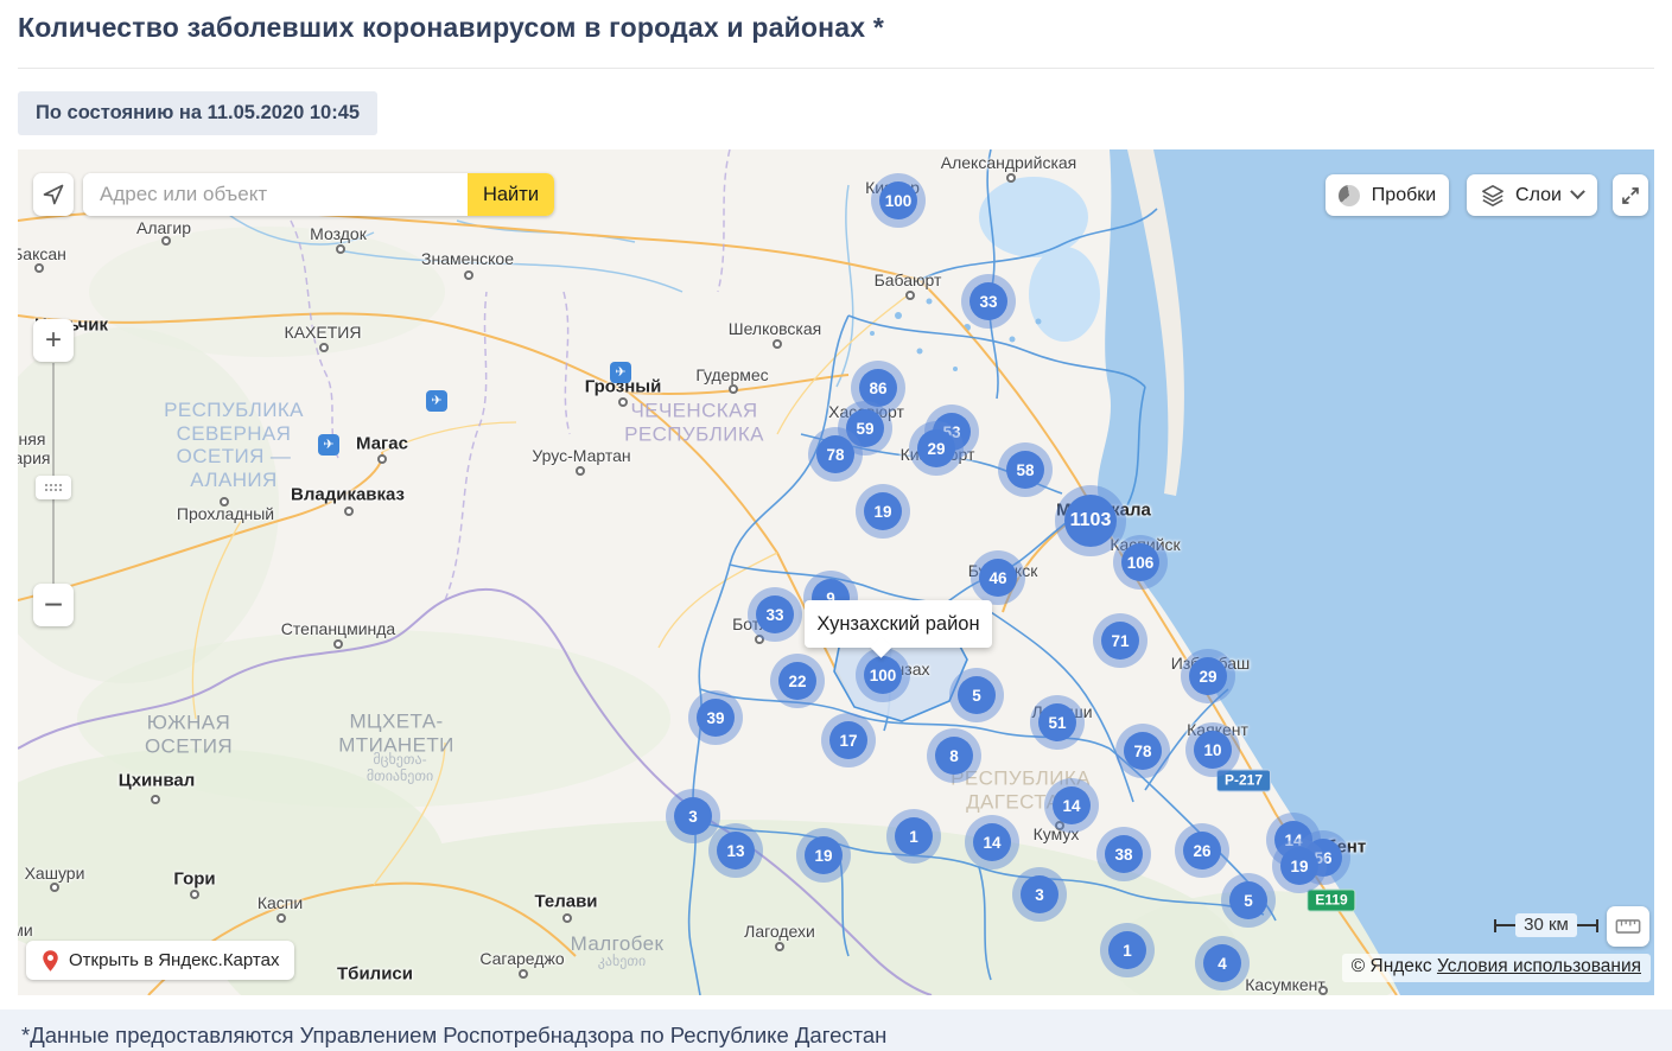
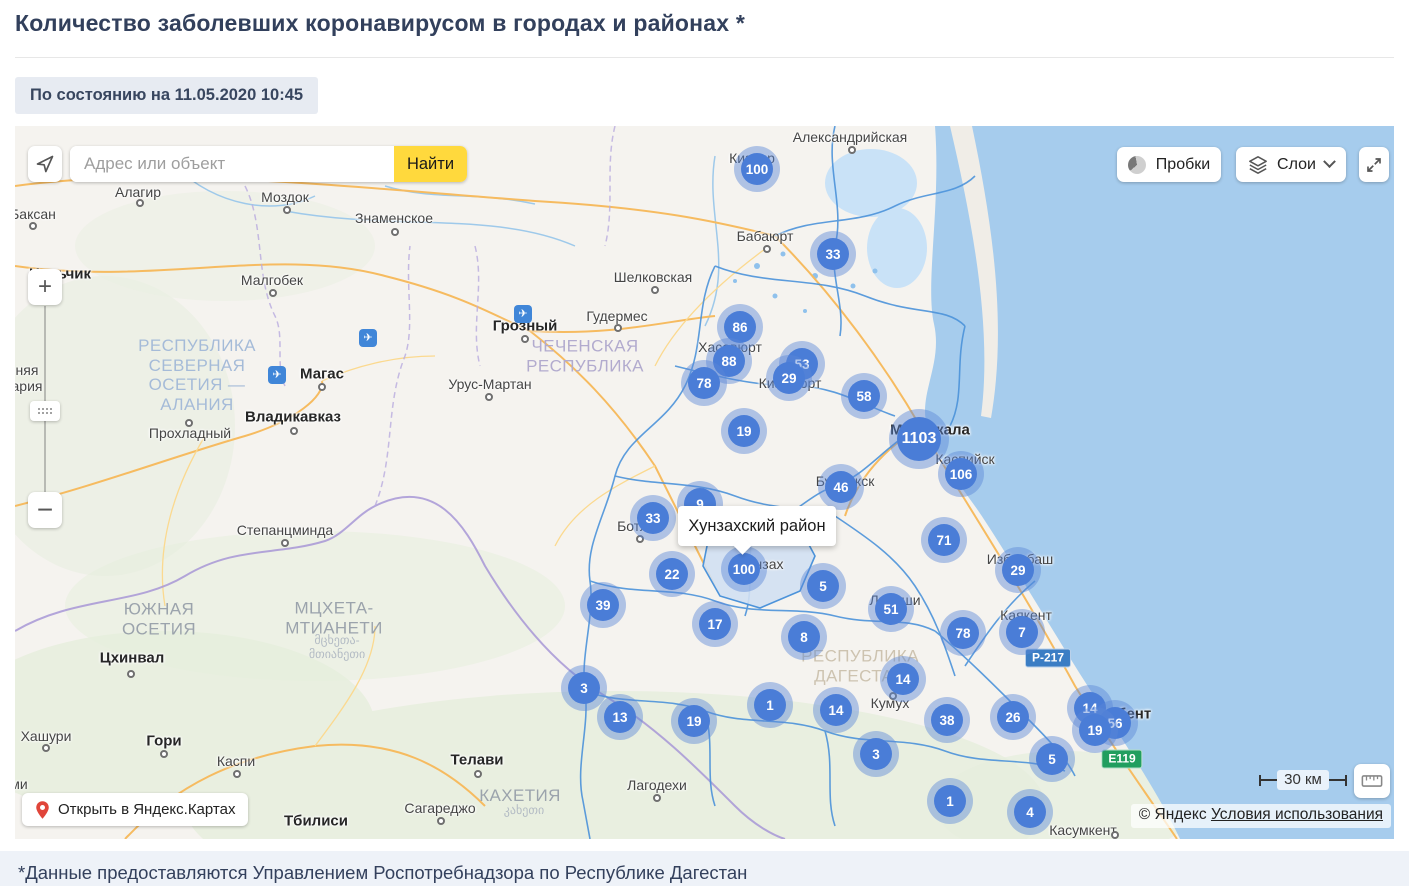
  Количество заболевших коронавирусом в городах и районах *
  По состоянию на 11.05.2020 10:45
  Алагир
  Моздок
  Знаменское
- КАХЕТИЯ
+ Малгобек
  Шелковская
  Баксан
  Грозный
  Гудермес
  Урус-Мартан
  ЧЕЧЕНСКАЯ
  РЕСПУБЛИКА
  РЕСПУБЛИКА
  СЕВЕРНАЯ
  ОСЕТИЯ —
  АЛАНИЯ
  Магас
  Владикавказ
  Прохладный
  няя
  ария
  Степанцминда
  ЮЖНАЯ
  ОСЕТИЯ
  Цхинвал
  МЦХЕТА-
  МТИАНЕТИ
  მცხეთა-
  მთიანეთი
  Хашури
  Гори
  Каспи
  Телави
- Малгобек
+ КАХЕТИЯ
  კახეთი
  Лагодехи
  Тбилиси
  Сагареджо
  ми
  Александрийская
  Бабаюрт
  Хасюрт
  Каийск
  Каякент
  РЕСПУБЛИКА
  ДАГЕСТ
  Кумух
  Касумкент
  ✈
  ✈
  ✈
  Р-217
  Е119
  100
  33
  86
- 59
+ 88
  78
  29
  58
  19
  1103
  46
  106
  9
  33
  71
  29
  22
  100
  39
  5
  51
  17
  78
- 10
+ 7
  8
  14
  3
  1
  14
  13
  19
  38
  26
  14
  56
  19
  3
  5
  1
  4
  Хунзахский район
  Адрес или объект
  Найти
  Пробки
  Слои
  +
  −
  Открыть в Яндекс.Картах
  30 км
  © Яндекс Условия использования
  *Данные предоставляются Управлением Роспотребнадзора по Республике Дагестан
